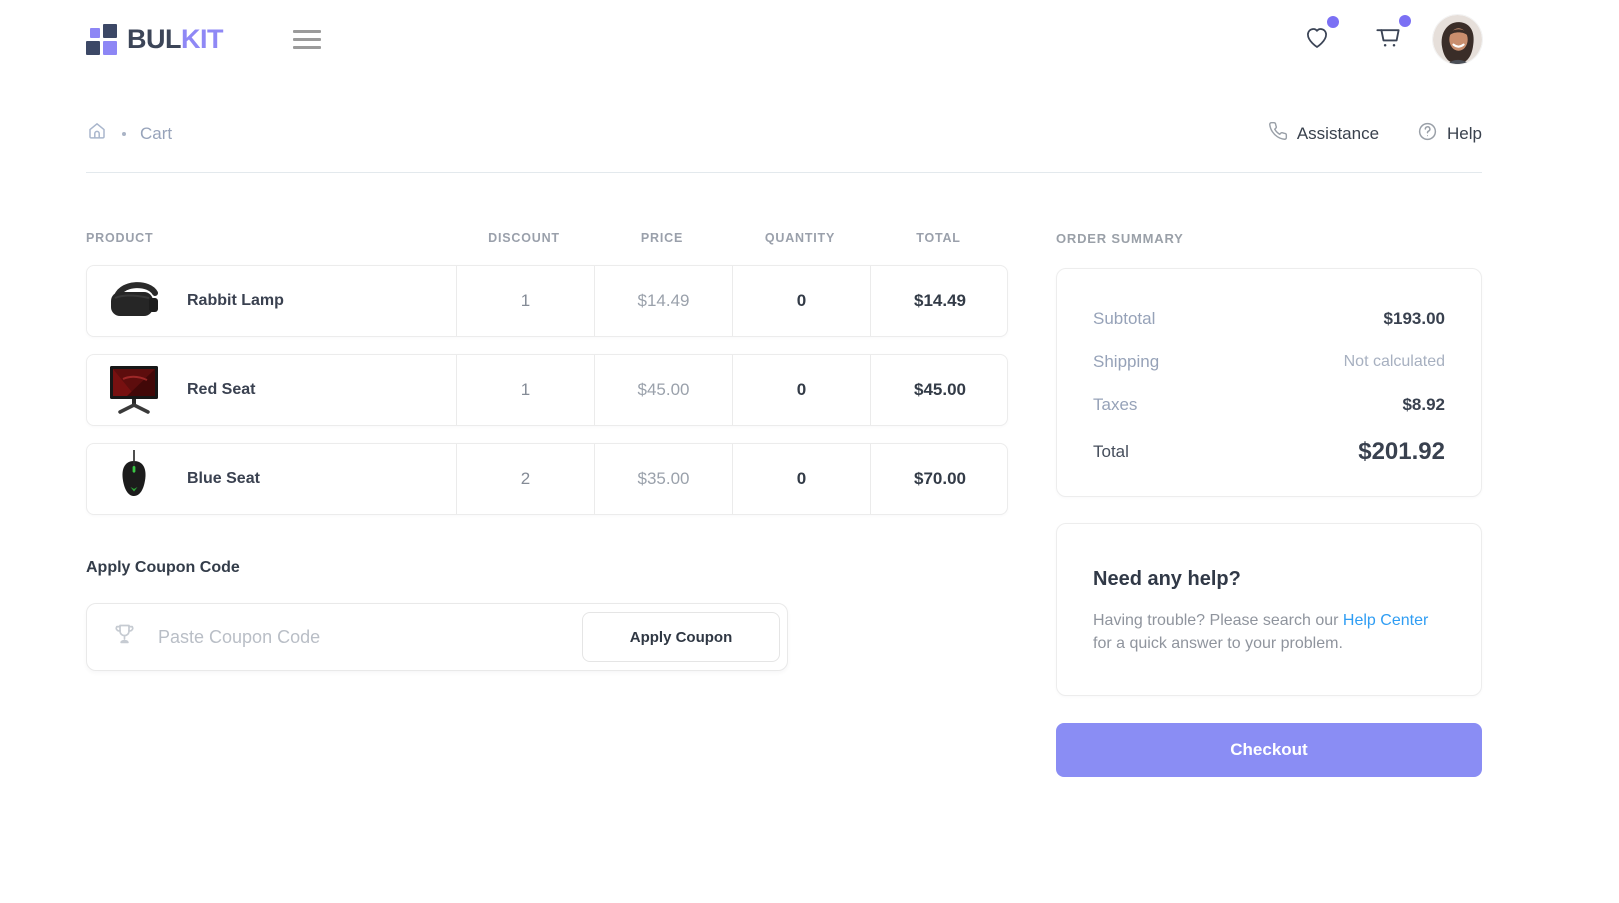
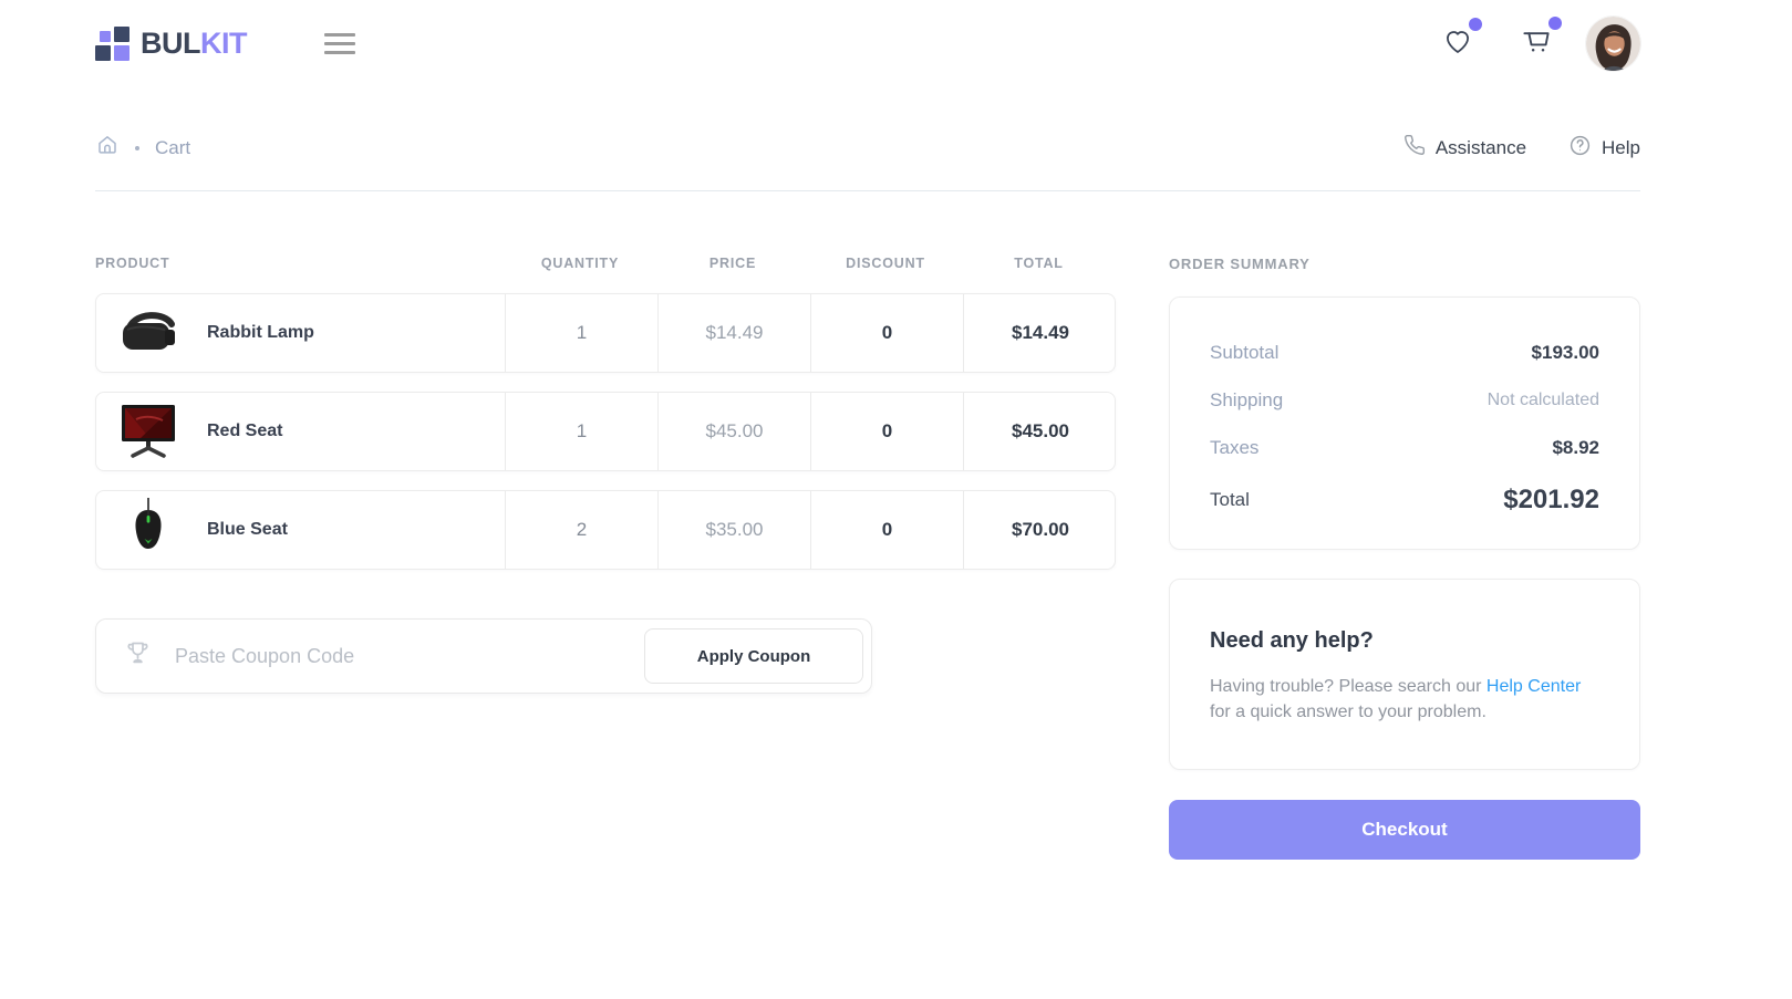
  BULKIT
  Cart
  Assistance
  Help
  PRODUCT
- DISCOUNT
+ QUANTITY
  PRICE
- QUANTITY
+ DISCOUNT
  TOTAL
  Rabbit Lamp
  1
  $14.49
  0
  $14.49
  Red Seat
  1
  $45.00
  0
  $45.00
  Blue Seat
  2
  $35.00
  0
  $70.00
- Apply Coupon Code
  Paste Coupon Code
  Apply Coupon
  ORDER SUMMARY
  Subtotal
  $193.00
  Shipping
  Not calculated
  Taxes
  $8.92
  Total
  $201.92
  Need any help?
  Having trouble? Please search our Help Center for a quick answer to your problem.
  Checkout
